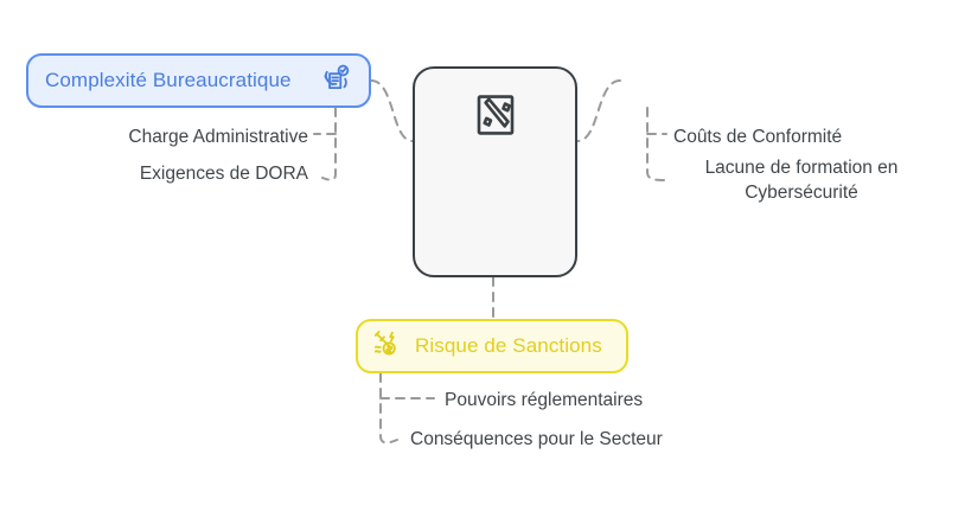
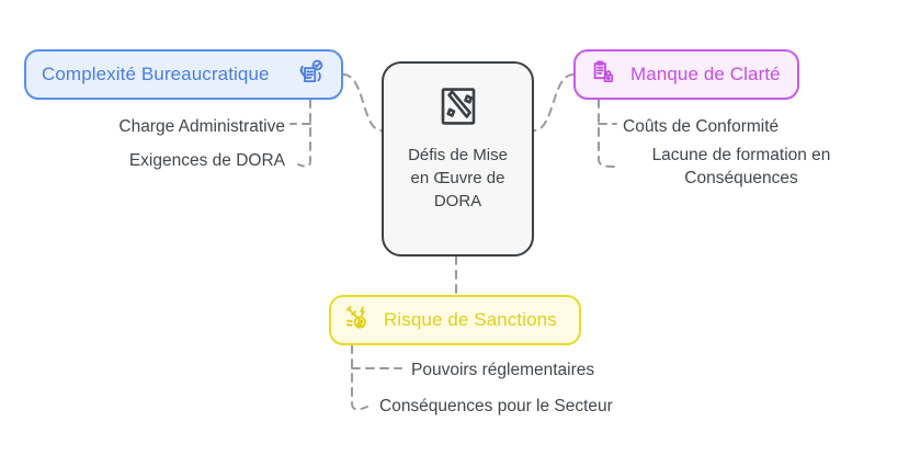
  Complexité Bureaucratique
  Charge Administrative
  Exigences de DORA
+ Défis de Mise en Œuvre de DORA
+ Manque de Clarté
  Coûts de Conformité
- Lacune de formation en Cybersécurité
+ Lacune de formation en Conséquences
  Risque de Sanctions
  Pouvoirs réglementaires
  Conséquences pour le Secteur
